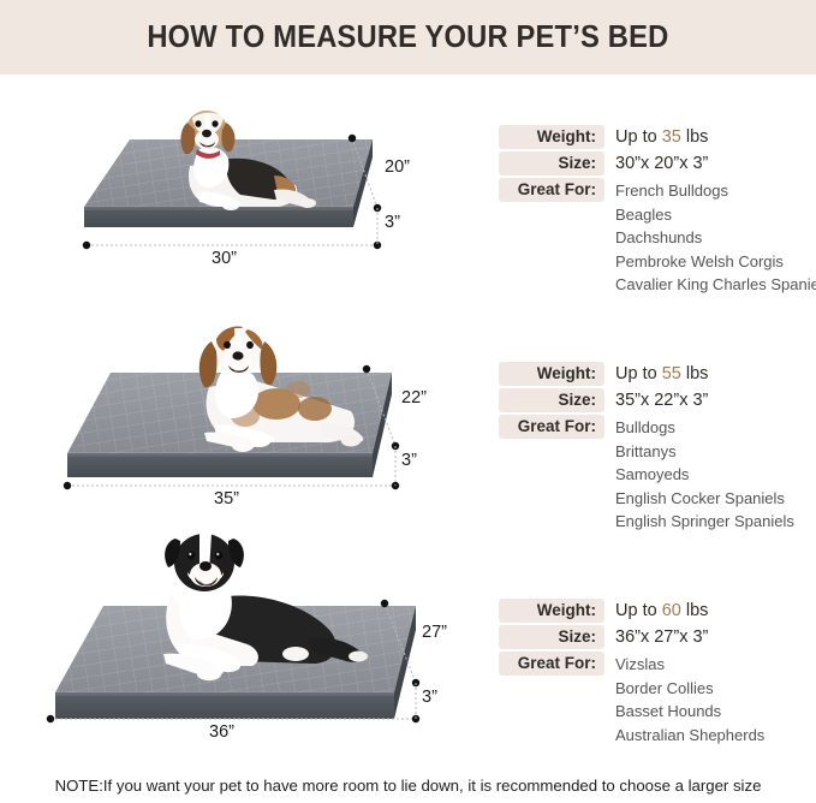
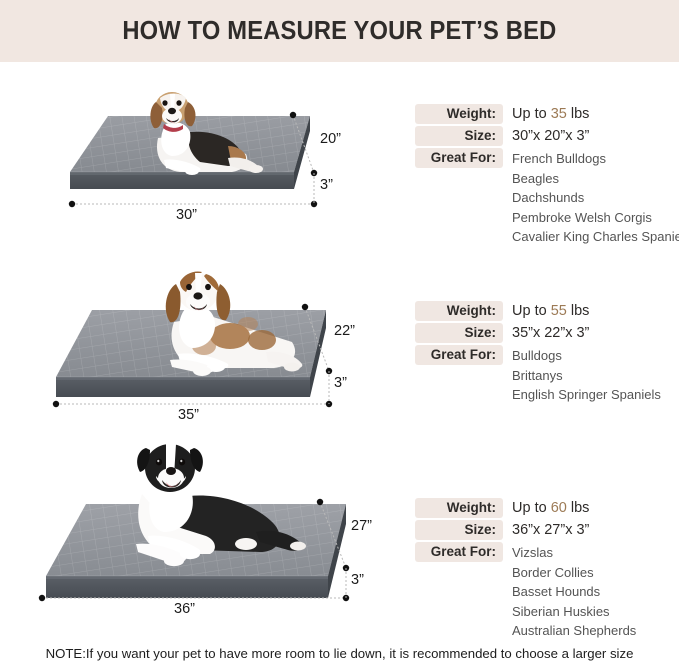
  HOW TO MEASURE YOUR PET’S BED
  30”
  20”
  3”
  Weight:
  Up to 35 lbs
  Size:
  30”x 20”x 3”
  Great For:
  French Bulldogs
  Beagles
  Dachshunds
  Pembroke Welsh Corgis
  Cavalier King Charles Spanie
  35”
  22”
  3”
  Weight:
  Up to 55 lbs
  Size:
  35”x 22”x 3”
  Great For:
  Bulldogs
  Brittanys
- Samoyeds
- English Cocker Spaniels
  English Springer Spaniels
  36”
  27”
  3”
  Weight:
  Up to 60 lbs
  Size:
  36”x 27”x 3”
  Great For:
  Vizslas
  Border Collies
  Basset Hounds
+ Siberian Huskies
  Australian Shepherds
  NOTE:If you want your pet to have more room to lie down, it is recommended to choose a larger size
